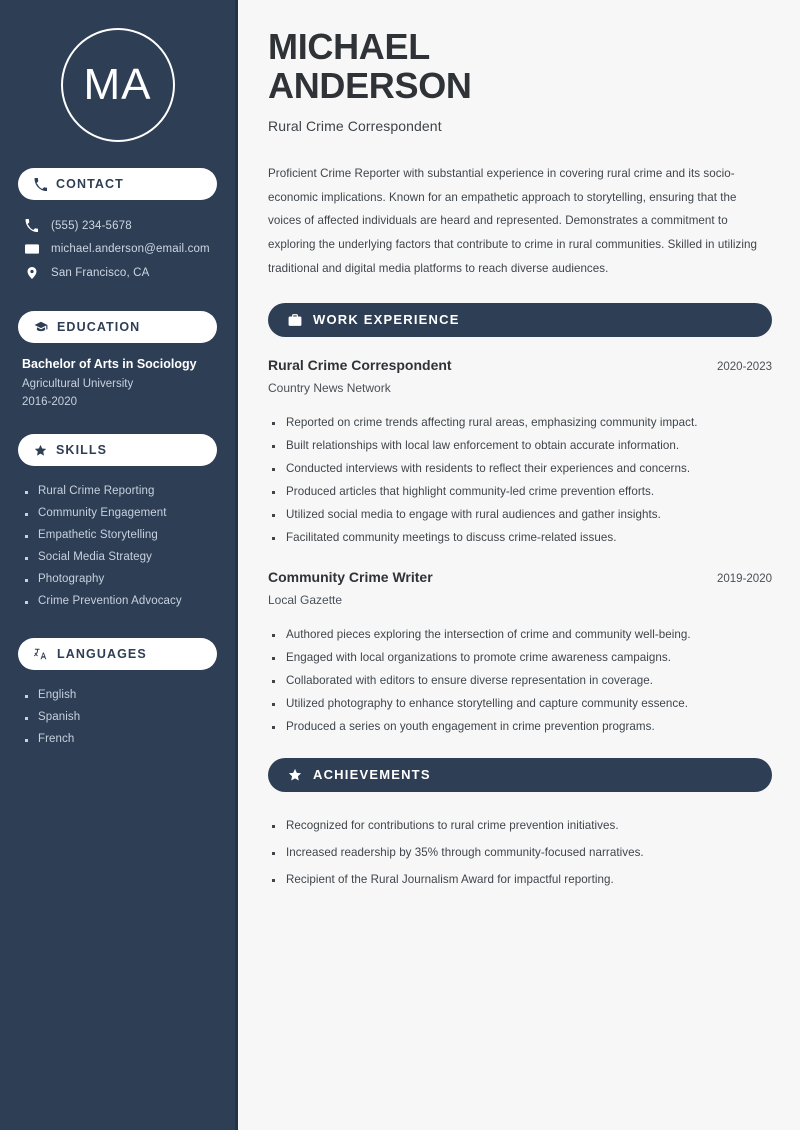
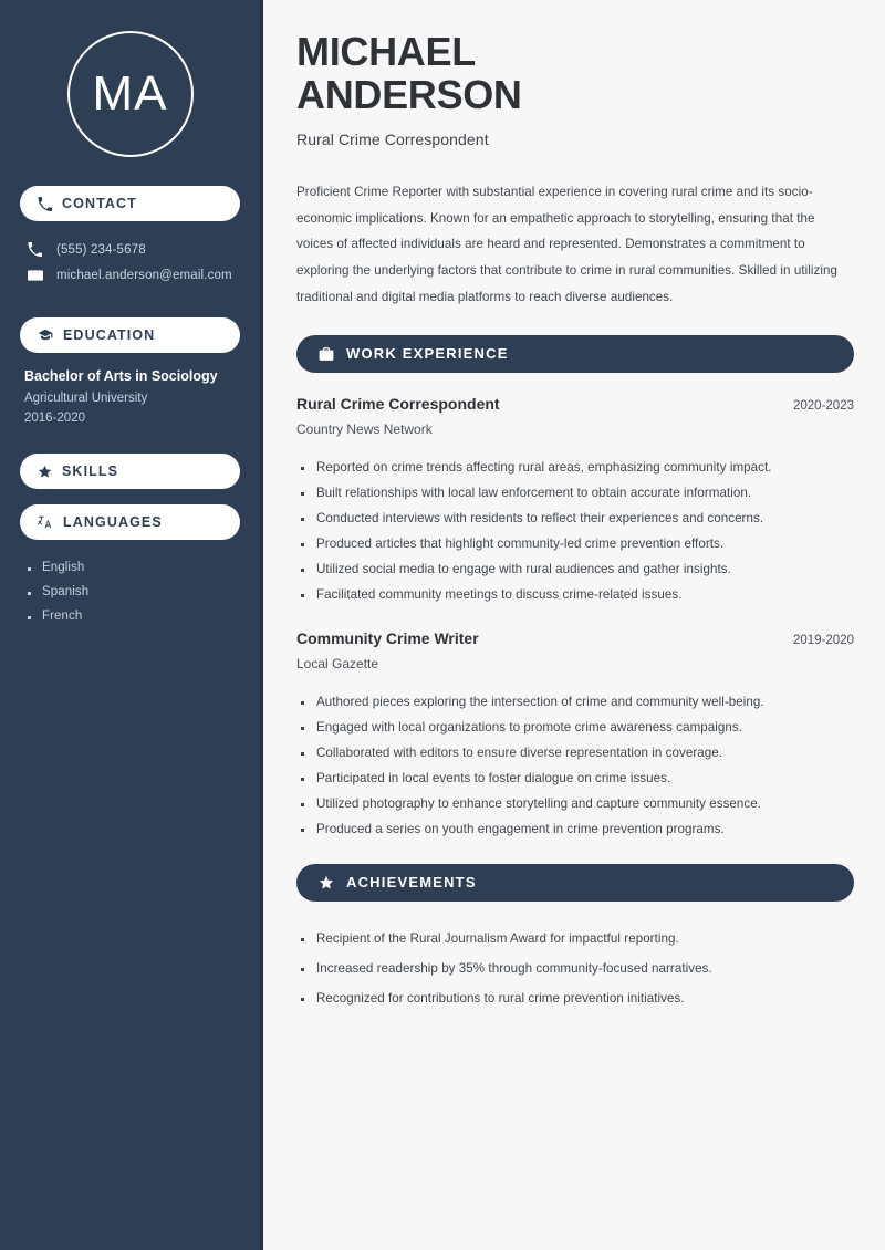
  MA
  CONTACT
  (555) 234-5678
  michael.anderson@email.com
- San Francisco, CA
  EDUCATION
  Bachelor of Arts in Sociology
  Agricultural University
  2016-2020
  SKILLS
- Rural Crime Reporting
- Community Engagement
- Empathetic Storytelling
- Social Media Strategy
- Photography
- Crime Prevention Advocacy
  LANGUAGES
  English
  Spanish
  French
  MICHAEL
  ANDERSON
  Rural Crime Correspondent
  Proficient Crime Reporter with substantial experience in covering rural crime and its socio-economic implications. Known for an empathetic approach to storytelling, ensuring that the voices of affected individuals are heard and represented. Demonstrates a commitment to exploring the underlying factors that contribute to crime in rural communities. Skilled in utilizing traditional and digital media platforms to reach diverse audiences.
  WORK EXPERIENCE
  Rural Crime Correspondent
  2020-2023
  Country News Network
  Reported on crime trends affecting rural areas, emphasizing community impact.
  Built relationships with local law enforcement to obtain accurate information.
  Conducted interviews with residents to reflect their experiences and concerns.
  Produced articles that highlight community-led crime prevention efforts.
  Utilized social media to engage with rural audiences and gather insights.
  Facilitated community meetings to discuss crime-related issues.
  Community Crime Writer
  2019-2020
  Local Gazette
  Authored pieces exploring the intersection of crime and community well-being.
  Engaged with local organizations to promote crime awareness campaigns.
  Collaborated with editors to ensure diverse representation in coverage.
+ Participated in local events to foster dialogue on crime issues.
  Utilized photography to enhance storytelling and capture community essence.
  Produced a series on youth engagement in crime prevention programs.
  ACHIEVEMENTS
- Recognized for contributions to rural crime prevention initiatives.
+ Recipient of the Rural Journalism Award for impactful reporting.
  Increased readership by 35% through community-focused narratives.
- Recipient of the Rural Journalism Award for impactful reporting.
+ Recognized for contributions to rural crime prevention initiatives.
